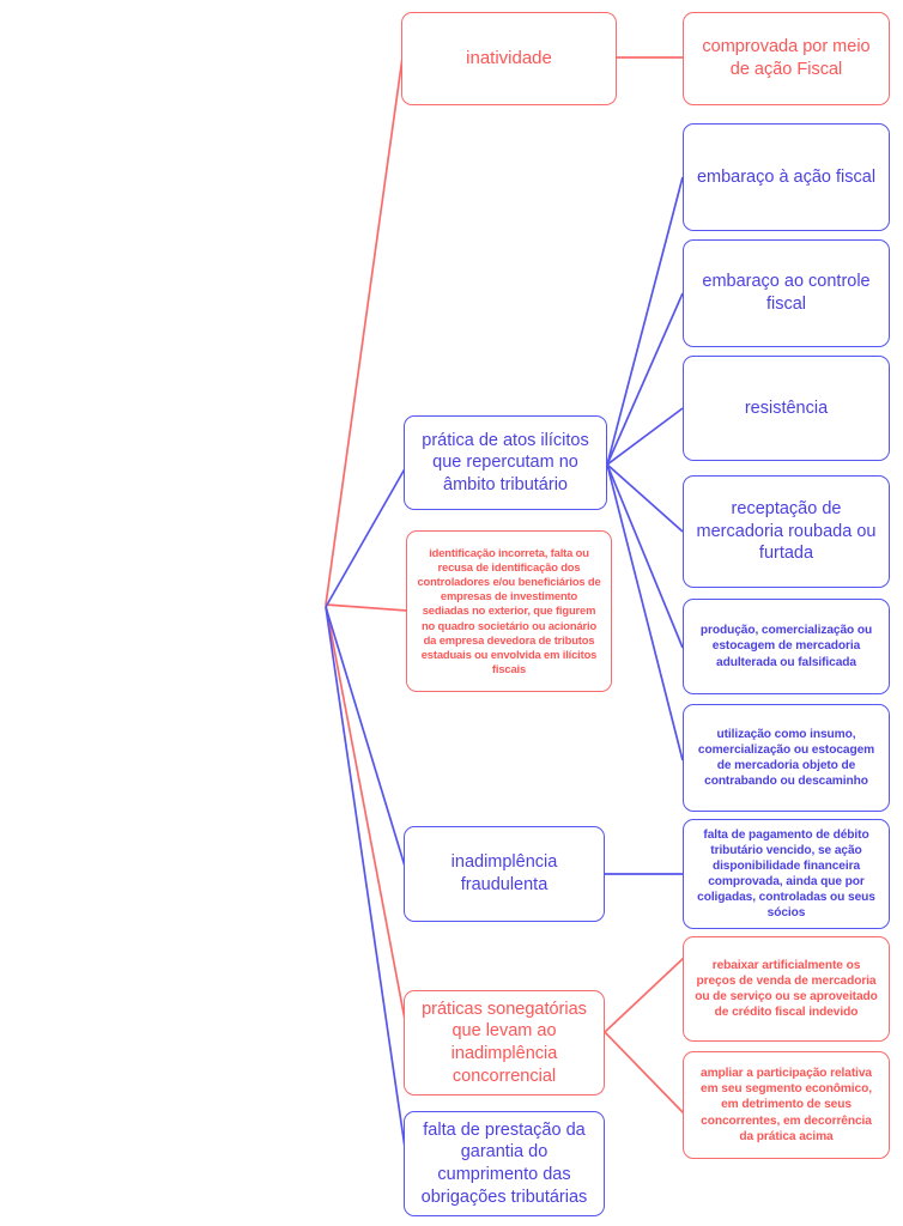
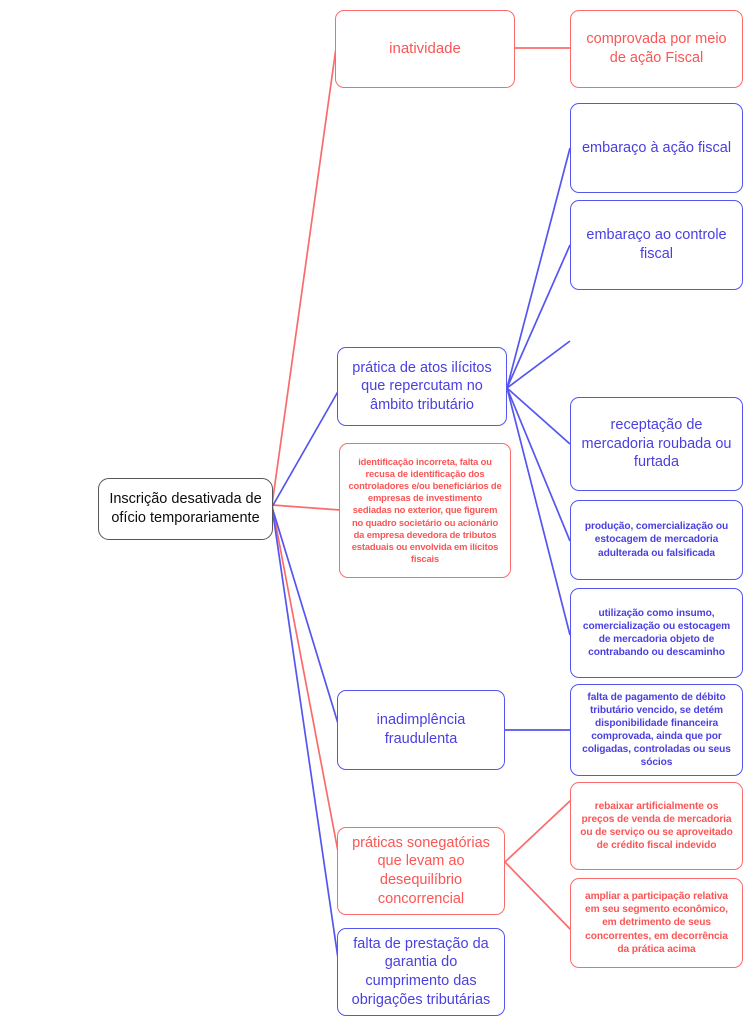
+ Inscrição desativada de ofício temporariamente
  inatividade
  prática de atos ilícitos que repercutam no âmbito tributário
  identificação incorreta, falta ou recusa de identificação dos controladores e/ou beneficiários de empresas de investimento sediadas no exterior, que figurem no quadro societário ou acionário da empresa devedora de tributos estaduais ou envolvida em ilícitos fiscais
  inadimplência fraudulenta
- práticas sonegatórias que levam ao inadimplência concorrencial
+ práticas sonegatórias que levam ao desequilíbrio concorrencial
  falta de prestação da garantia do cumprimento das obrigações tributárias
  comprovada por meio de ação Fiscal
  embaraço à ação fiscal
  embaraço ao controle fiscal
- resistência
  receptação de mercadoria roubada ou furtada
  produção, comercialização ou estocagem de mercadoria adulterada ou falsificada
  utilização como insumo, comercialização ou estocagem de mercadoria objeto de contrabando ou descaminho
- falta de pagamento de débito tributário vencido, se ação disponibilidade financeira comprovada, ainda que por coligadas, controladas ou seus sócios
+ falta de pagamento de débito tributário vencido, se detém disponibilidade financeira comprovada, ainda que por coligadas, controladas ou seus sócios
  rebaixar artificialmente os preços de venda de mercadoria ou de serviço ou se aproveitado de crédito fiscal indevido
  ampliar a participação relativa em seu segmento econômico, em detrimento de seus concorrentes, em decorrência da prática acima
